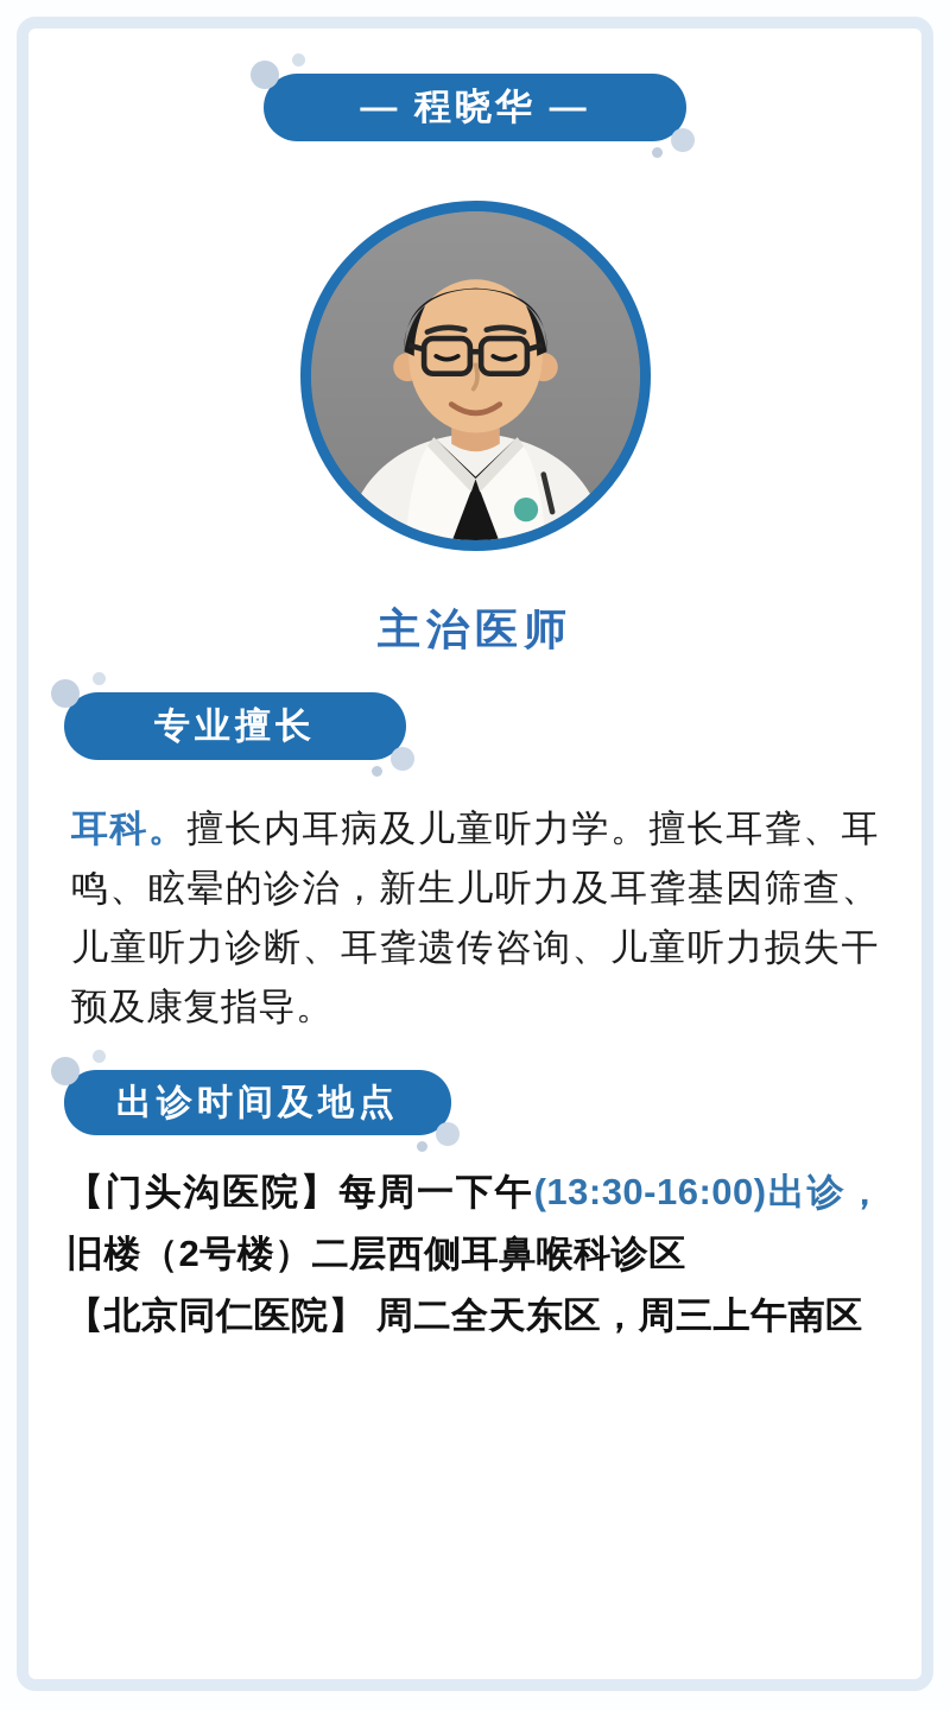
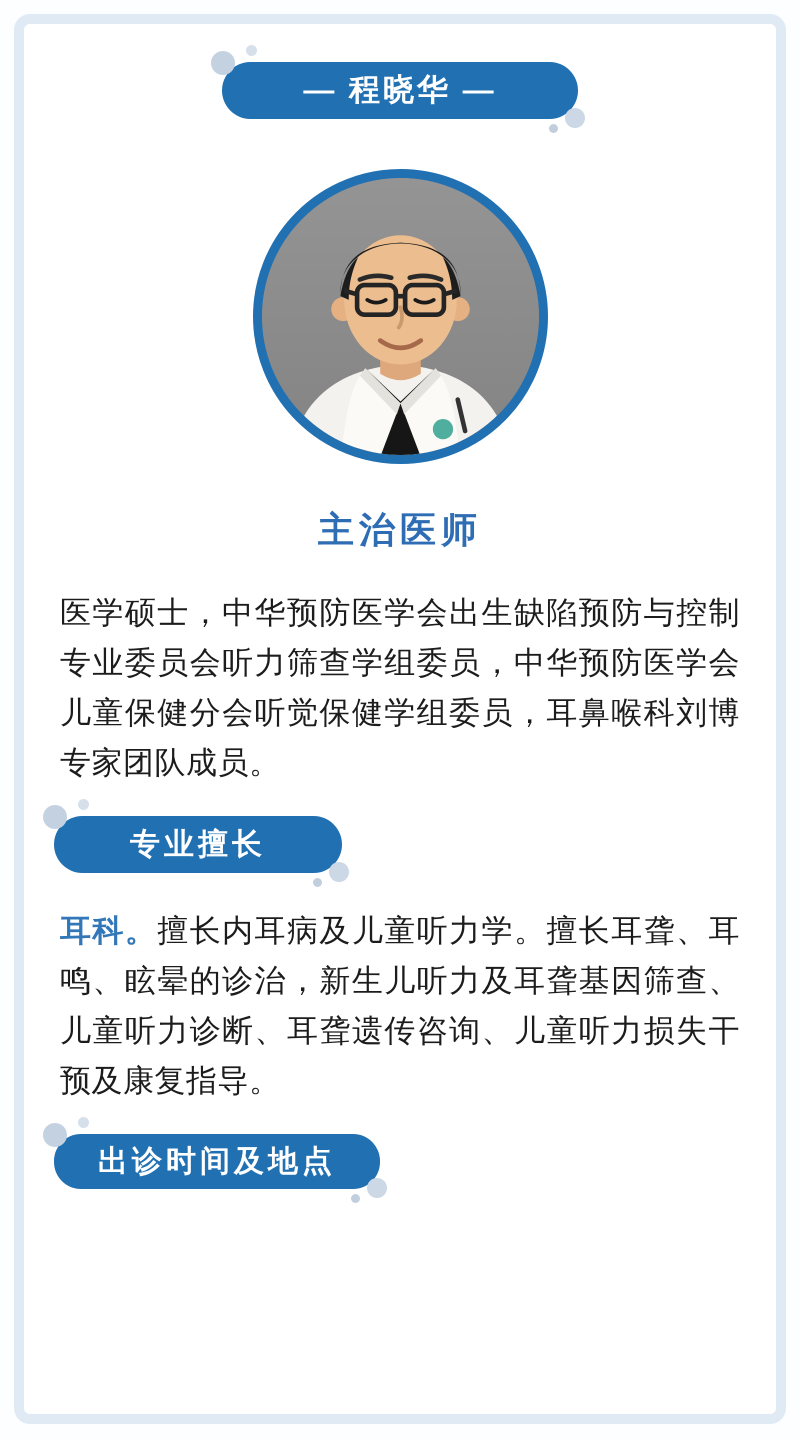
  — 程晓华 —
  主治医师
+ 医学硕士，中华预防医学会出生缺陷预防与控制专业委员会听力筛查学组委员，中华预防医学会儿童保健分会听觉保健学组委员，耳鼻喉科刘博专家团队成员。
  专业擅长
  耳科。擅长内耳病及儿童听力学。擅长耳聋、耳鸣、眩晕的诊治，新生儿听力及耳聋基因筛查、儿童听力诊断、耳聋遗传咨询、儿童听力损失干预及康复指导。
  出诊时间及地点
- 【门头沟医院】每周一下午(13:30-16:00)出诊，旧楼（2号楼）二层西侧耳鼻喉科诊区
- 【北京同仁医院】 周二全天东区，周三上午南区
